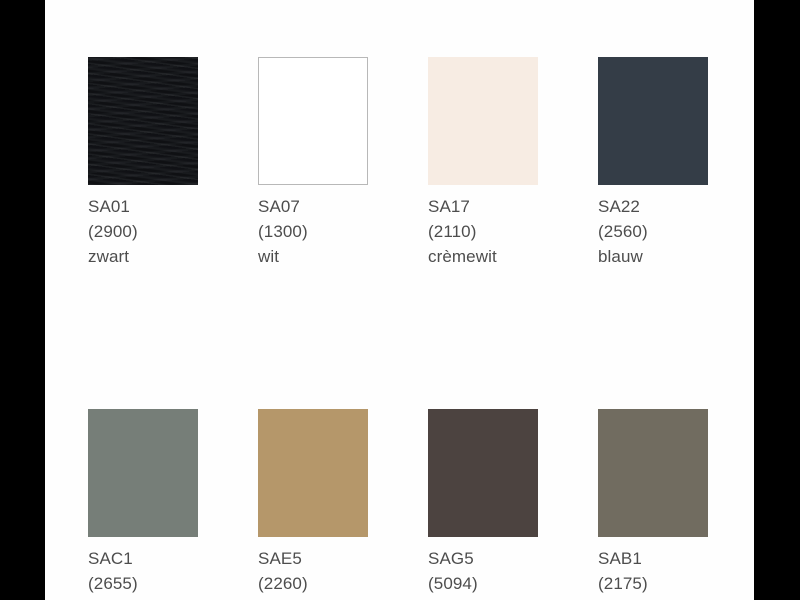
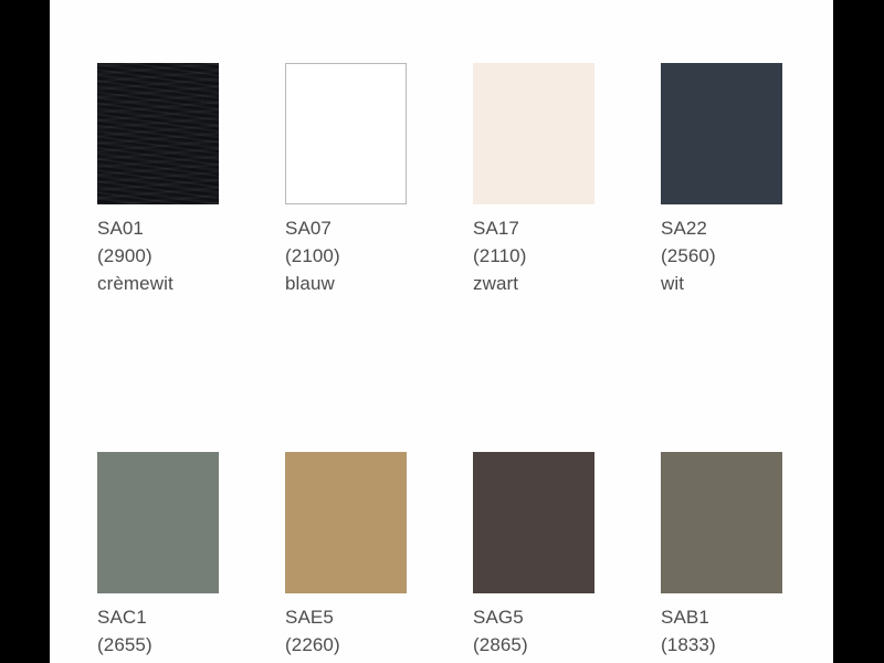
  SA01
  (2900)
- zwart
+ crèmewit
  SA07
- (1300)
+ (2100)
- wit
+ blauw
  SA17
  (2110)
- crèmewit
+ zwart
  SA22
  (2560)
- blauw
+ wit
  SAC1
  (2655)
  SAE5
  (2260)
  SAG5
- (5094)
+ (2865)
  SAB1
- (2175)
+ (1833)
